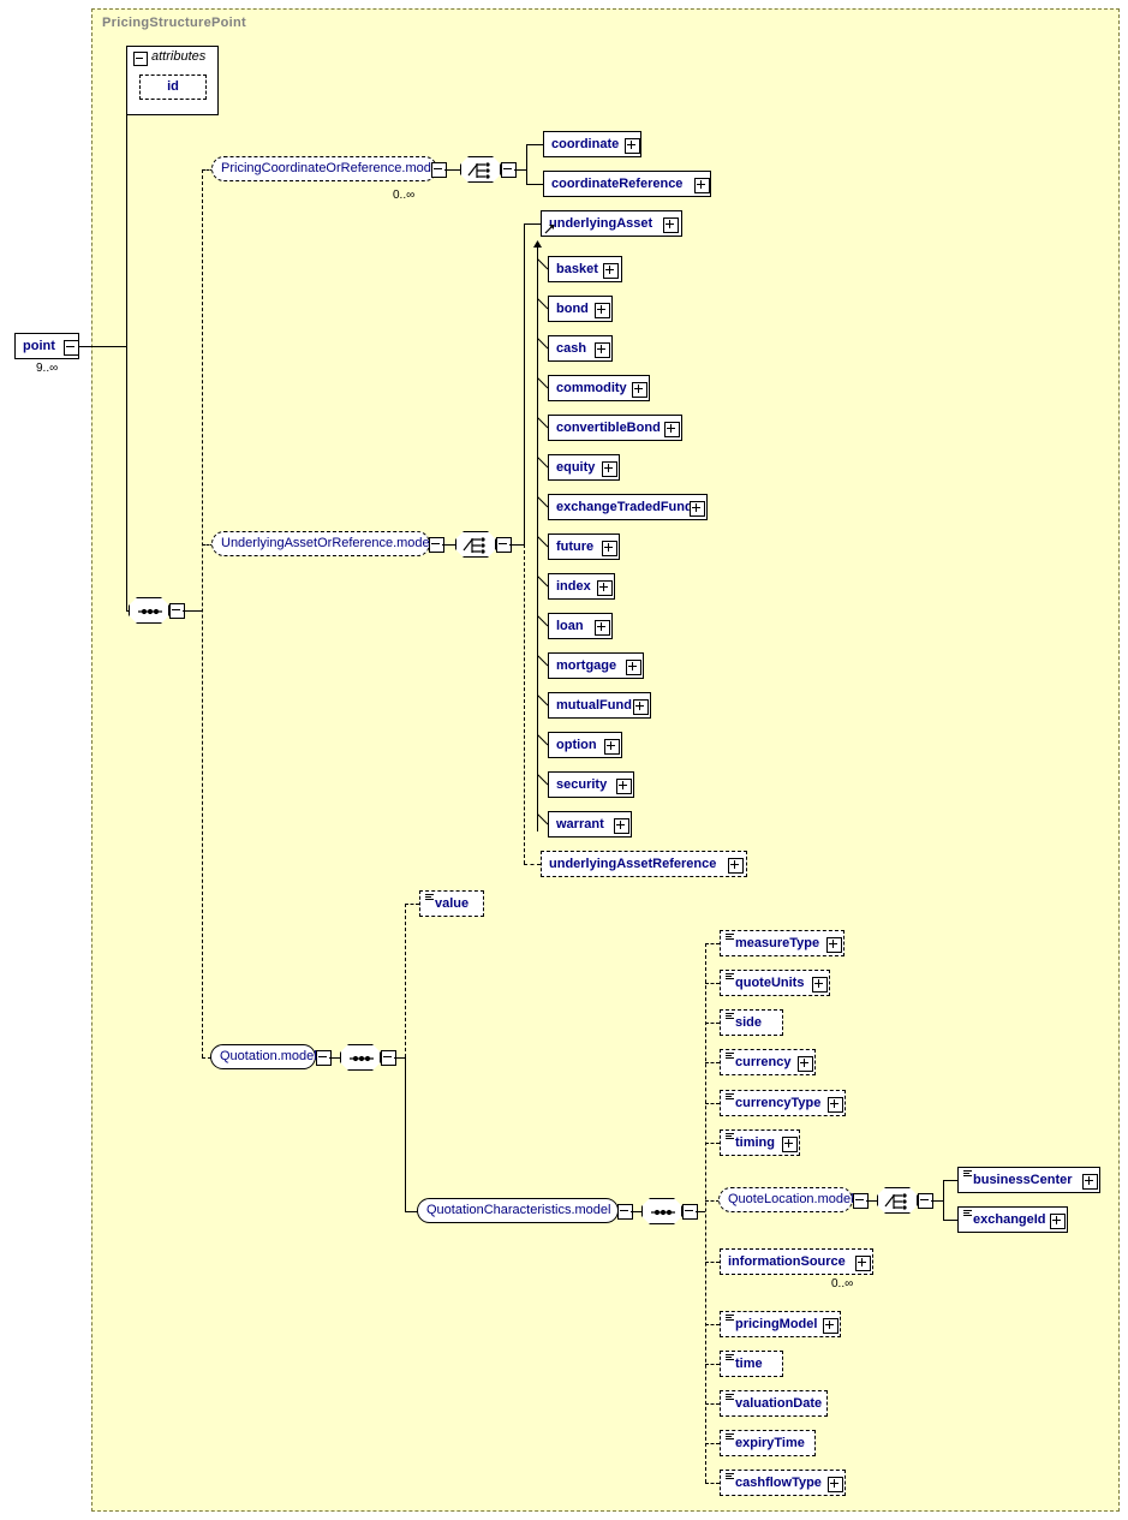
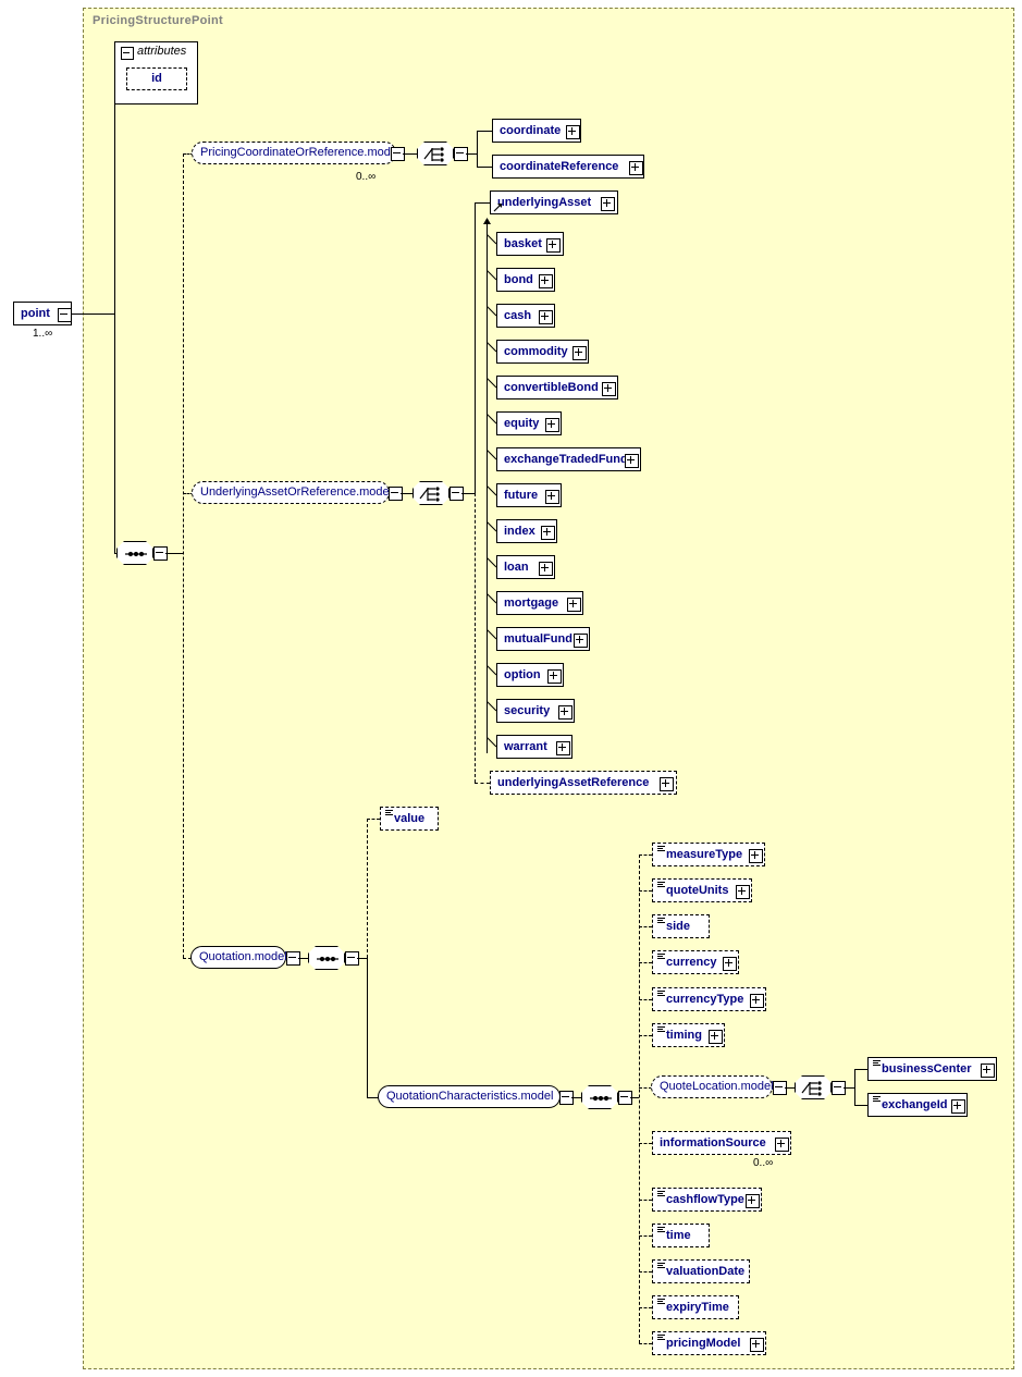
  PricingStructurePoint
  point
- 9..∞
+ 1..∞
  attributes
  id
  PricingCoordinateOrReference.mod
  0..∞
  coordinate
  coordinateReference
  UnderlyingAssetOrReference.mode
  underlyingAsset
  basket
  bond
  cash
  commodity
  convertibleBond
  equity
  exchangeTradedFun
  future
  index
  loan
  mortgage
  mutualFund
  option
  security
  warrant
  underlyingAssetReference
  Quotation.mode
  value
  QuotationCharacteristics.model
  measureType
  quoteUnits
  side
  currency
  currencyType
  timing
  QuoteLocation.mode
  businessCenter
  exchangeId
  informationSource
  0..∞
- pricingModel
+ cashflowType
  time
  valuationDate
  expiryTime
- cashflowType
+ pricingModel
